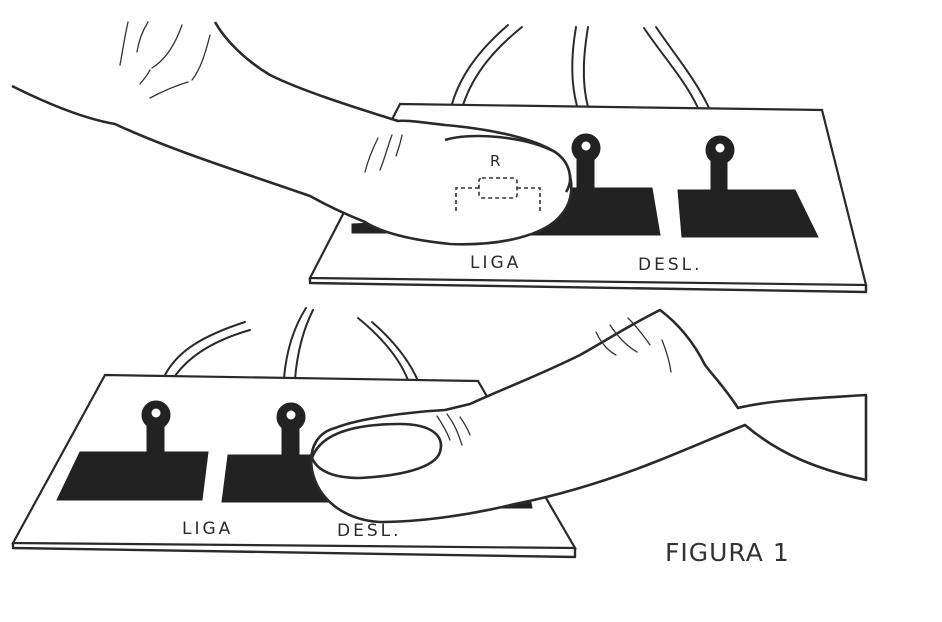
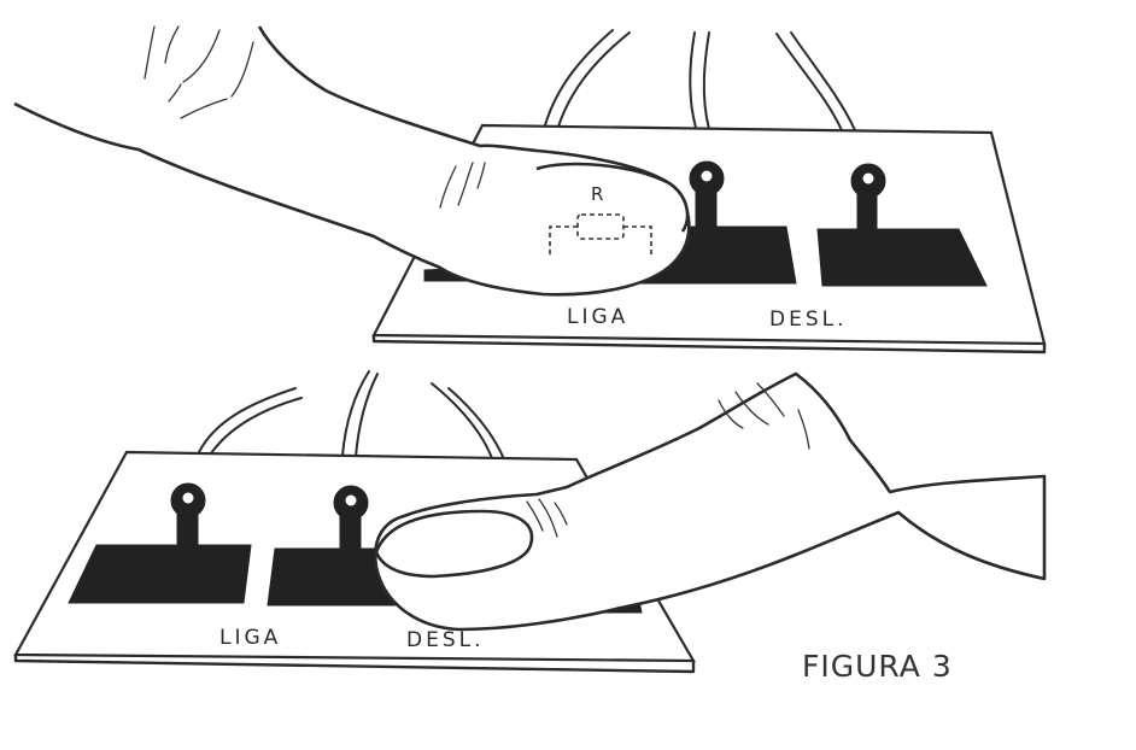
  R
  LIGA
  DESL.
  LIGA
  DESL.
- FIGURA 1
+ FIGURA 3
